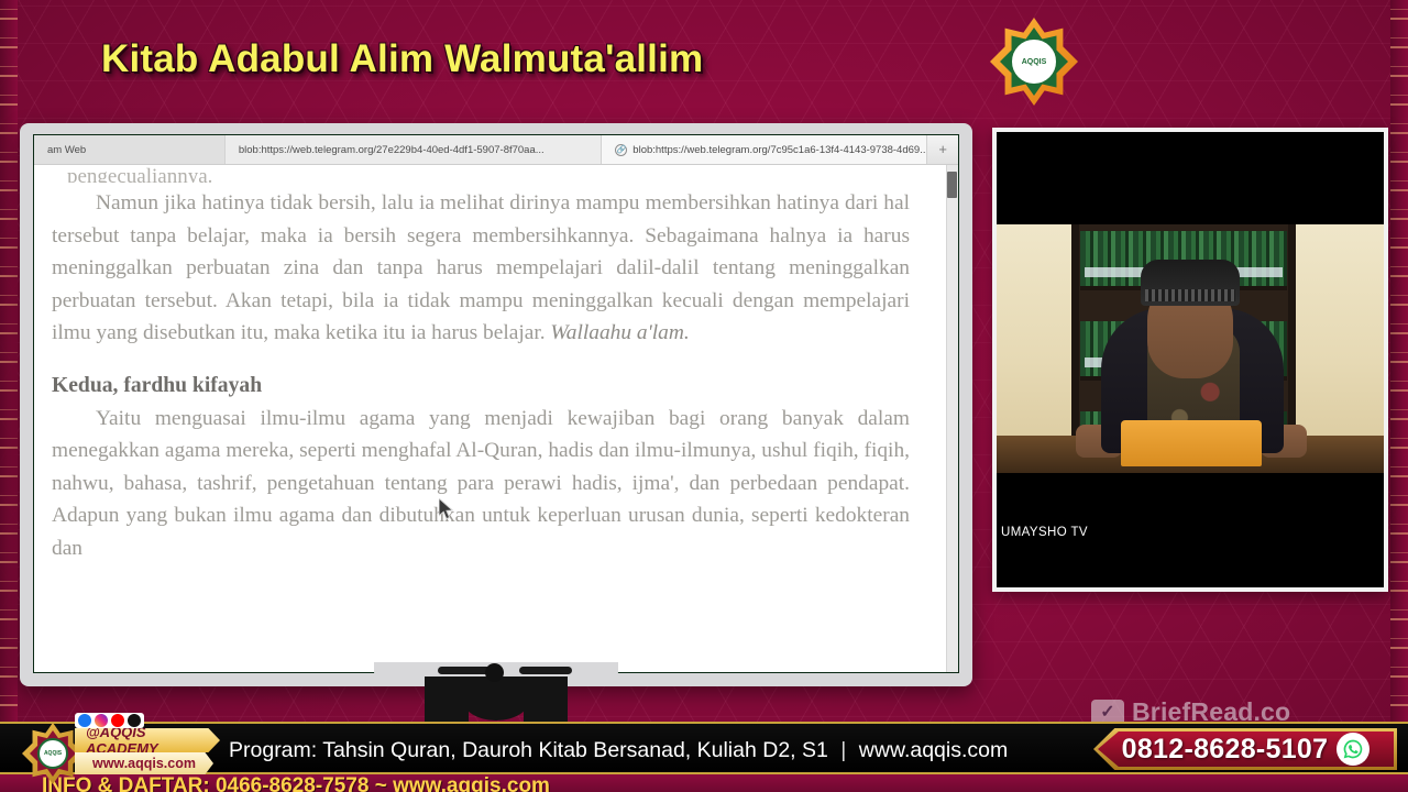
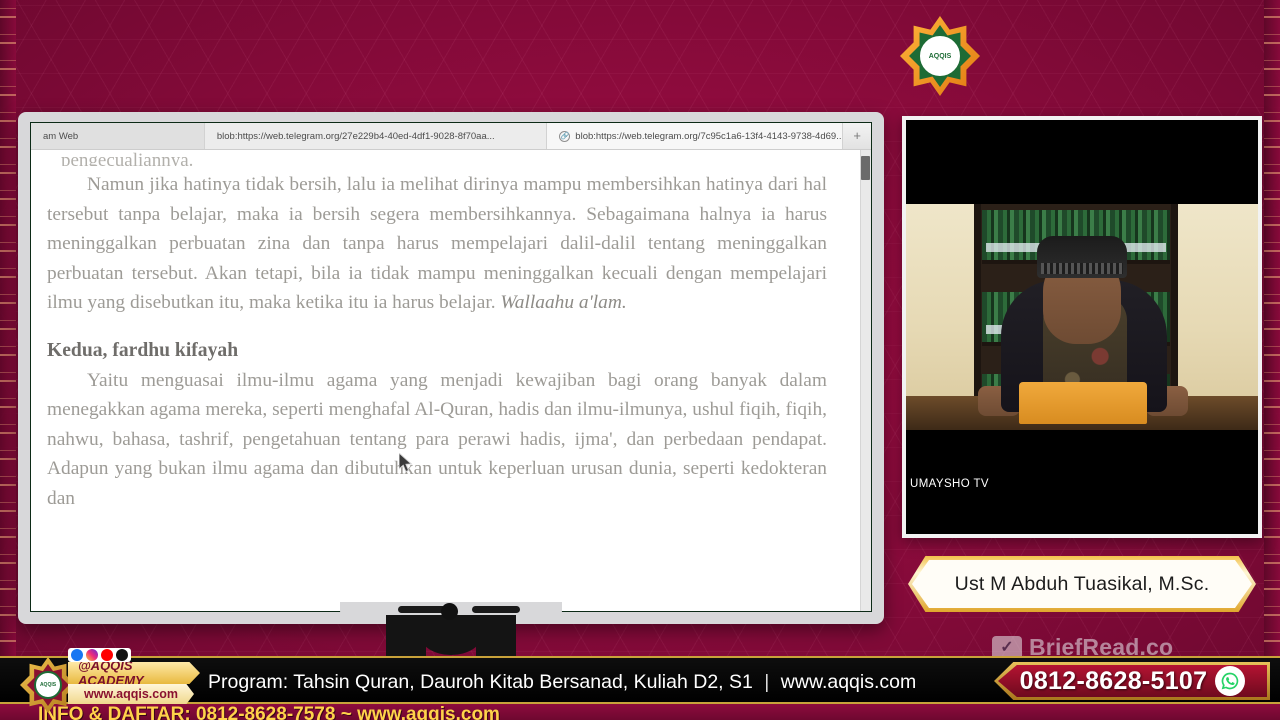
- Kitab Adabul Alim Walmuta'allim
  am Web
- blob:https://web.telegram.org/27e229b4-40ed-4df1-5907-8f70aa...
+ blob:https://web.telegram.org/27e229b4-40ed-4df1-9028-8f70aa...
  blob:https://web.telegram.org/7c95c1a6-13f4-4143-9738-4d69..
  +
  pengecualiannya.
  Namun jika hatinya tidak bersih, lalu ia melihat dirinya mampu membersihkan hatinya dari hal tersebut tanpa belajar, maka ia bersih segera membersihkannya. Sebagaimana halnya ia harus meninggalkan perbuatan zina dan tanpa harus mempelajari dalil-dalil tentang meninggalkan perbuatan tersebut. Akan tetapi, bila ia tidak mampu meninggalkan kecuali dengan mempelajari ilmu yang disebutkan itu, maka ketika itu ia harus belajar. Wallaahu a'lam.
  Kedua, fardhu kifayah
  Yaitu menguasai ilmu-ilmu agama yang menjadi kewajiban bagi orang banyak dalam menegakkan agama mereka, seperti menghafal Al-Quran, hadis dan ilmu-ilmunya, ushul fiqih, fiqih, nahwu, bahasa, tashrif, pengetahuan tentang para perawi hadis, ijma', dan perbedaan pendapat. Adapun yang bukan ilmu agama dan dibutukan untuk keperluan urusan dunia, seperti kedokteran dan
  UMAYSHO TV
+ Ust M Abduh Tuasikal, M.Sc.
  ✓
  BriefRead.co
- INFO & DAFTAR: 0466-8628-7578 ~ www.aqqis.com
+ INFO & DAFTAR: 0812-8628-7578 ~ www.aqqis.com
  Program: Tahsin Quran, Dauroh Kitab Bersanad, Kuliah D2, S1 | www.aqqis.com
  @AQQIS ACADEMY
  www.aqqis.com
  0812-8628-5107
